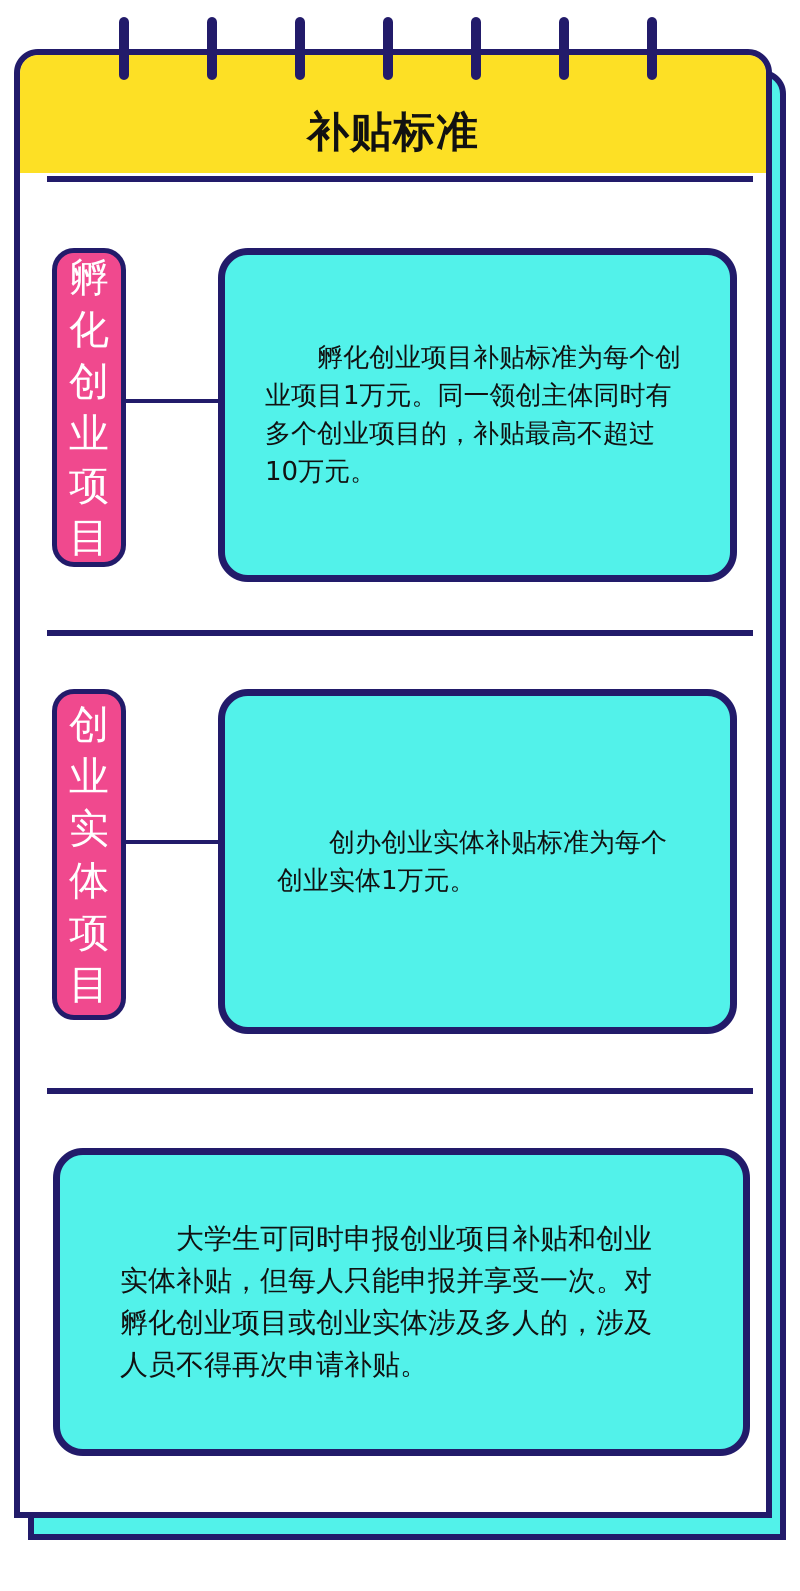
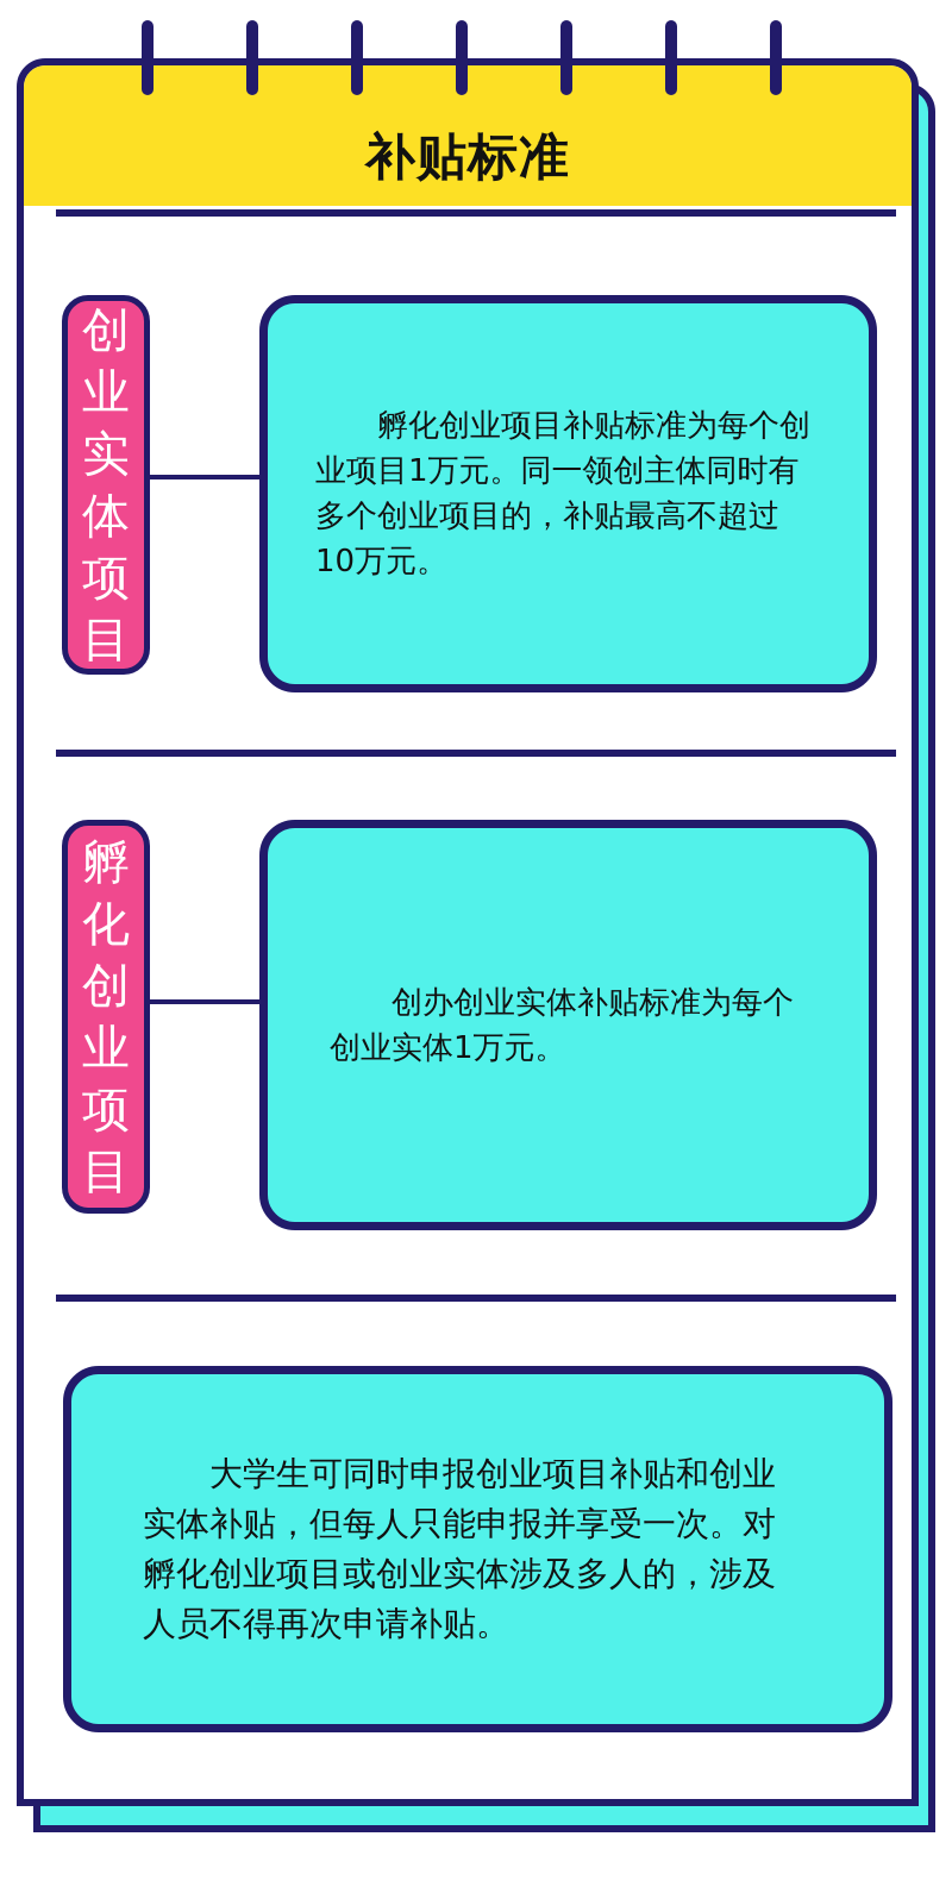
  补贴标准
- 孵化创业项目
+ 创业实体项目
  孵化创业项目补贴标准为每个创业项目1万元。同一领创主体同时有多个创业项目的，补贴最高不超过10万元。
- 创业实体项目
+ 孵化创业项目
  创办创业实体补贴标准为每个创业实体1万元。
  大学生可同时申报创业项目补贴和创业实体补贴，但每人只能申报并享受一次。对孵化创业项目或创业实体涉及多人的，涉及人员不得再次申请补贴。
